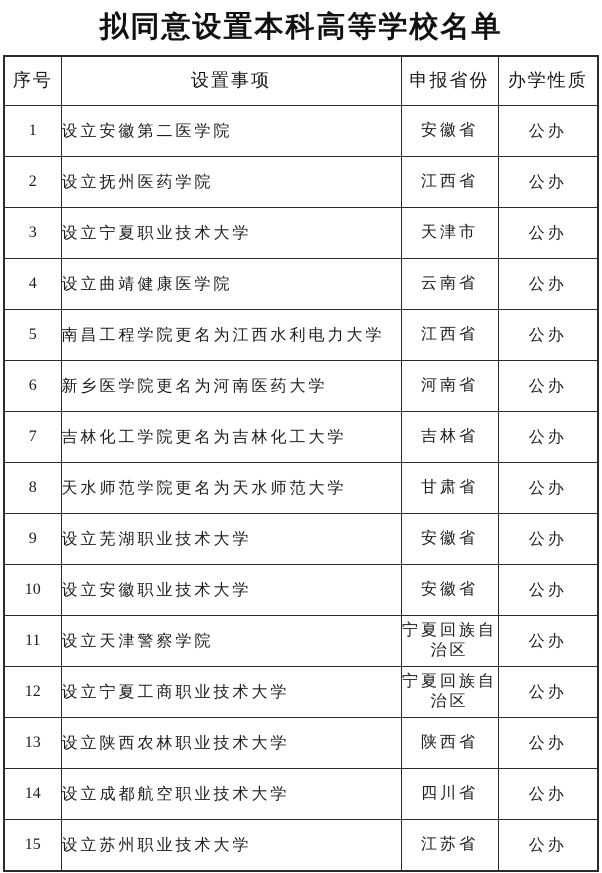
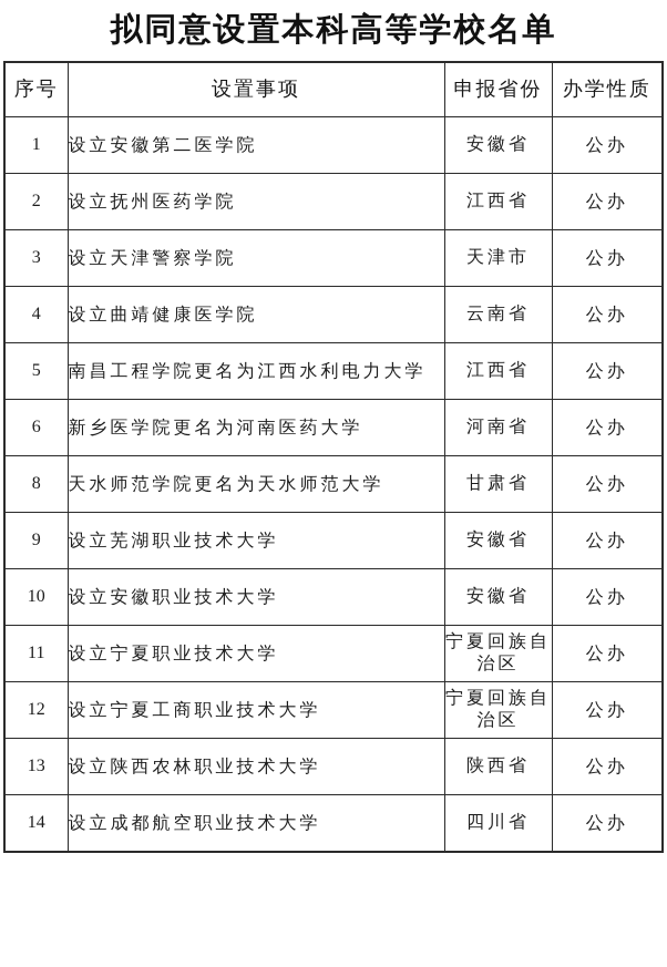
  拟同意设置本科高等学校名单
  序号	设置事项	申报省份	办学性质
  1	设立安徽第二医学院	安徽省	公办
  2	设立抚州医药学院	江西省	公办
- 3	设立宁夏职业技术大学	天津市	公办
+ 3	设立天津警察学院	天津市	公办
  4	设立曲靖健康医学院	云南省	公办
  5	南昌工程学院更名为江西水利电力大学	江西省	公办
  6	新乡医学院更名为河南医药大学	河南省	公办
- 7	吉林化工学院更名为吉林化工大学	吉林省	公办
  8	天水师范学院更名为天水师范大学	甘肃省	公办
  9	设立芜湖职业技术大学	安徽省	公办
  10	设立安徽职业技术大学	安徽省	公办
- 11	设立天津警察学院	宁夏回族自治区	公办
+ 11	设立宁夏职业技术大学	宁夏回族自治区	公办
  12	设立宁夏工商职业技术大学	宁夏回族自治区	公办
  13	设立陕西农林职业技术大学	陕西省	公办
  14	设立成都航空职业技术大学	四川省	公办
- 15	设立苏州职业技术大学	江苏省	公办
